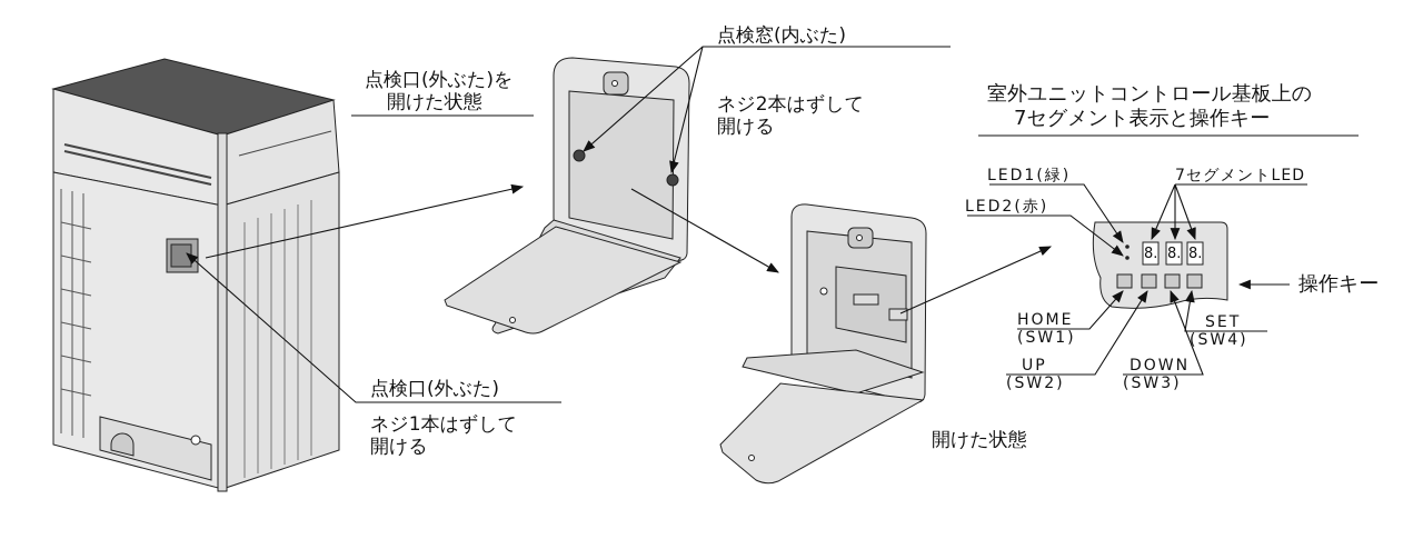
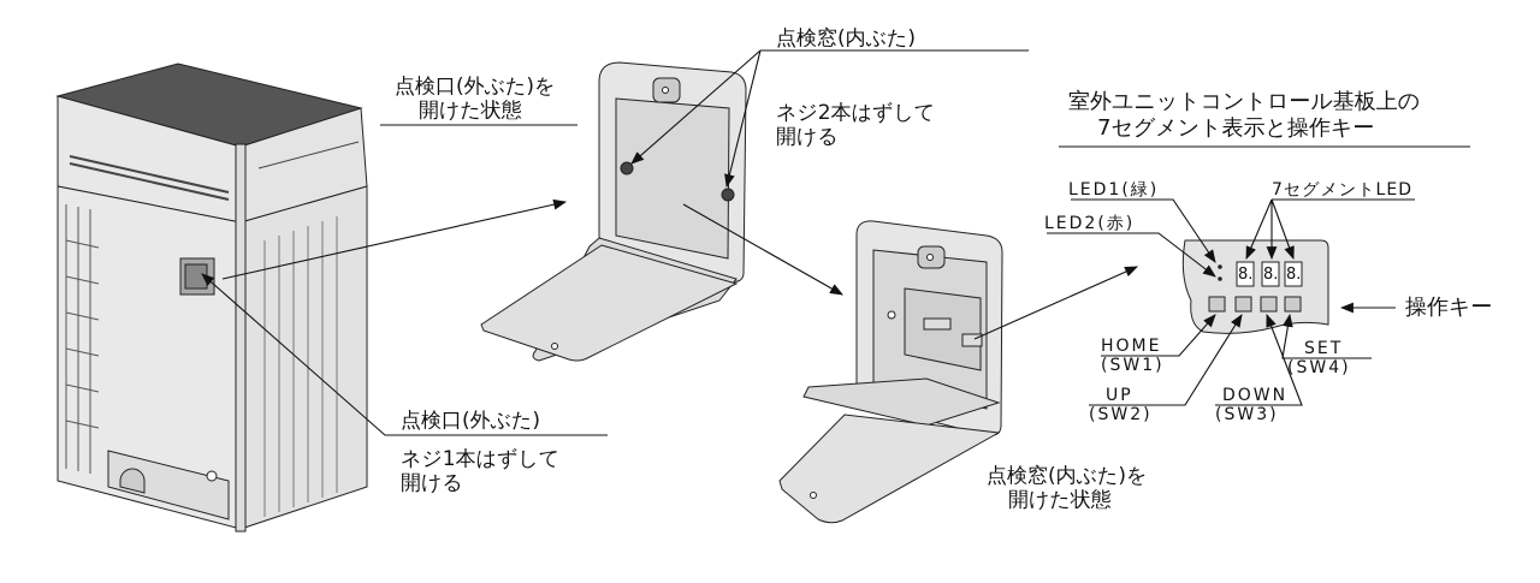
  点検口(外ぶた)を
  開けた状態
  点検窓(内ぶた)
  ネジ2本はずして
  開ける
  点検口(外ぶた)
  ネジ1本はずして
  開ける
+ 点検窓(内ぶた)を
  開けた状態
  室外ユニットコントロール基板上の
  7セグメント表示と操作キー
  LED1(緑)
  LED2(赤)
  7セグメントLED
  操作キー
  8.
  8.
  8.
  HOME
  (SW1)
  UP
  (SW2)
  DOWN
  (SW3)
  SET
  (SW4)
